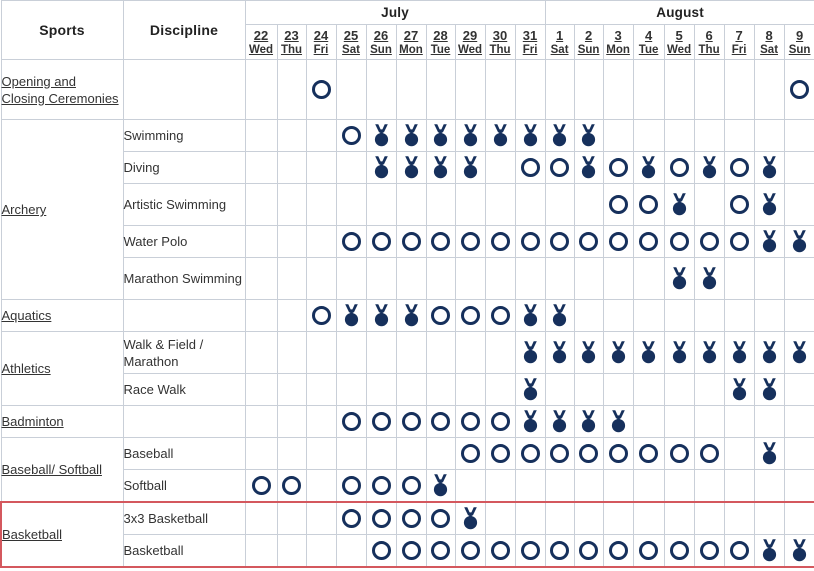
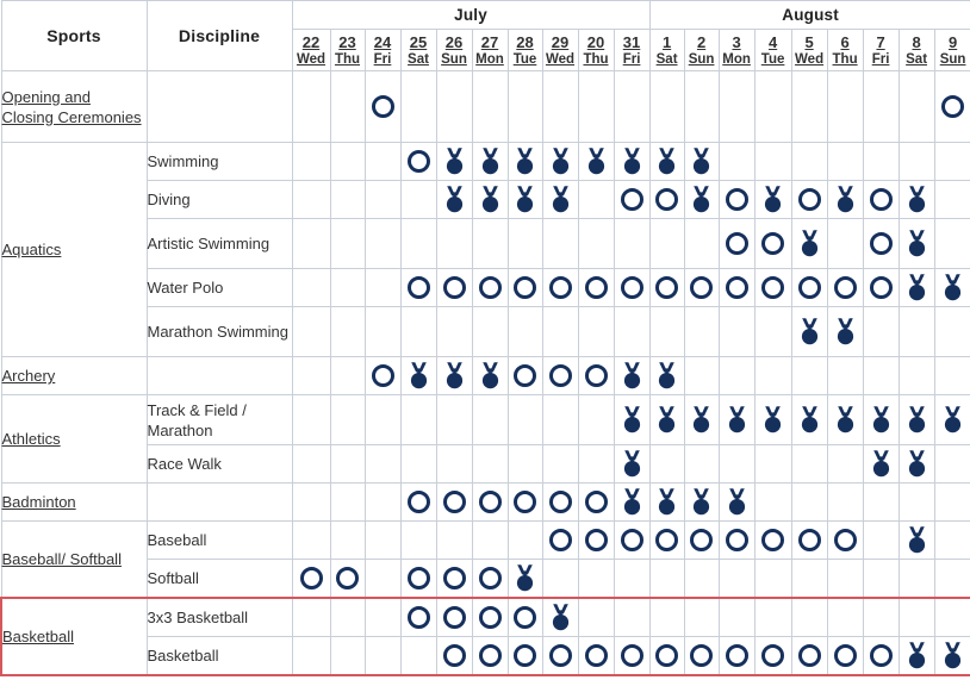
  Sports	Discipline	July	August
- 22Wed	23Thu	24Fri	25Sat	26Sun	27Mon	28Tue	29Wed	30Thu	31Fri	1Sat	2Sun	3Mon	4Tue	5Wed	6Thu	7Fri	8Sat	9Sun
+ 22Wed	23Thu	24Fri	25Sat	26Sun	27Mon	28Tue	29Wed	20Thu	31Fri	1Sat	2Sun	3Mon	4Tue	5Wed	6Thu	7Fri	8Sat	9Sun
  Opening and Closing Ceremonies
- Archery	Swimming
+ Aquatics	Swimming
  Diving
  Artistic Swimming
  Water Polo
  Marathon Swimming
- Aquatics
+ Archery
- Athletics	Walk & Field / Marathon
+ Athletics	Track & Field / Marathon
  Race Walk
  Badminton
  Baseball/ Softball	Baseball
  Softball
  Basketball	3x3 Basketball
  Basketball
